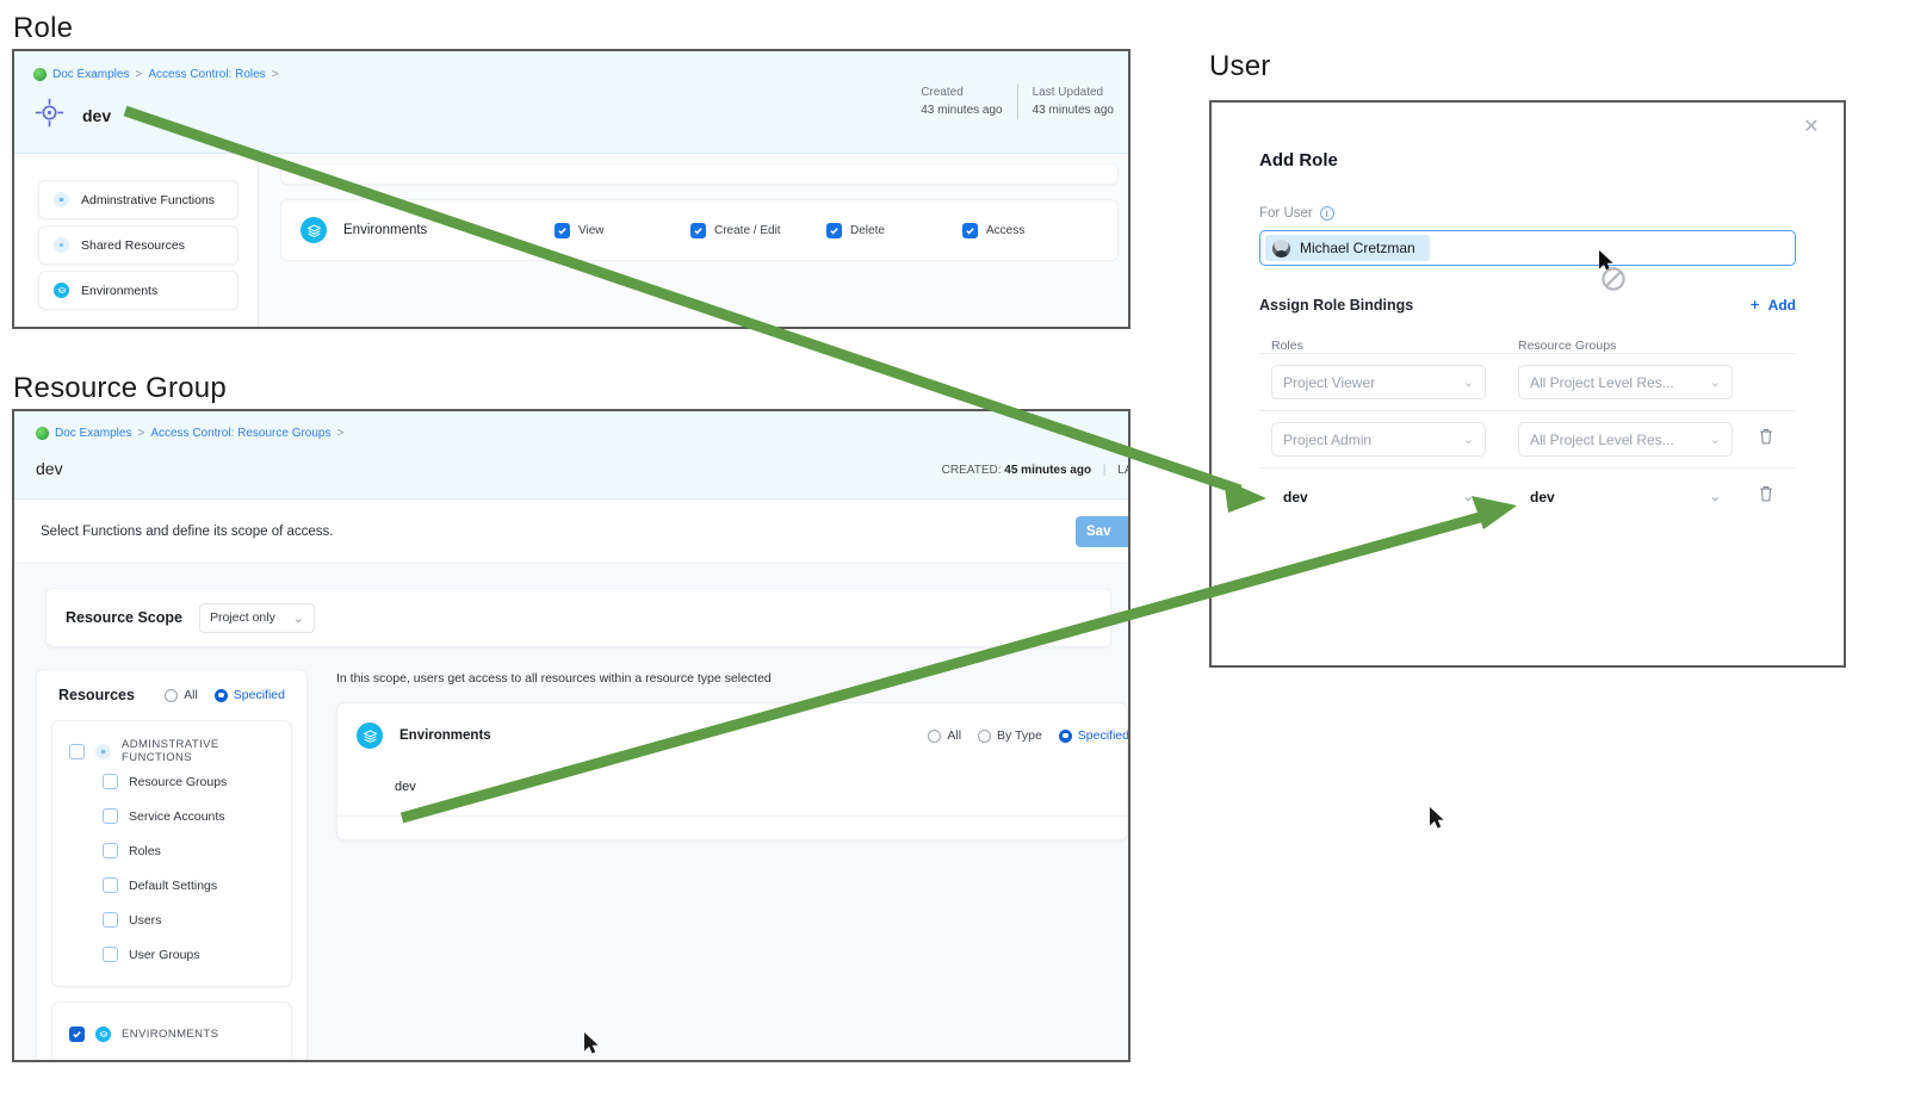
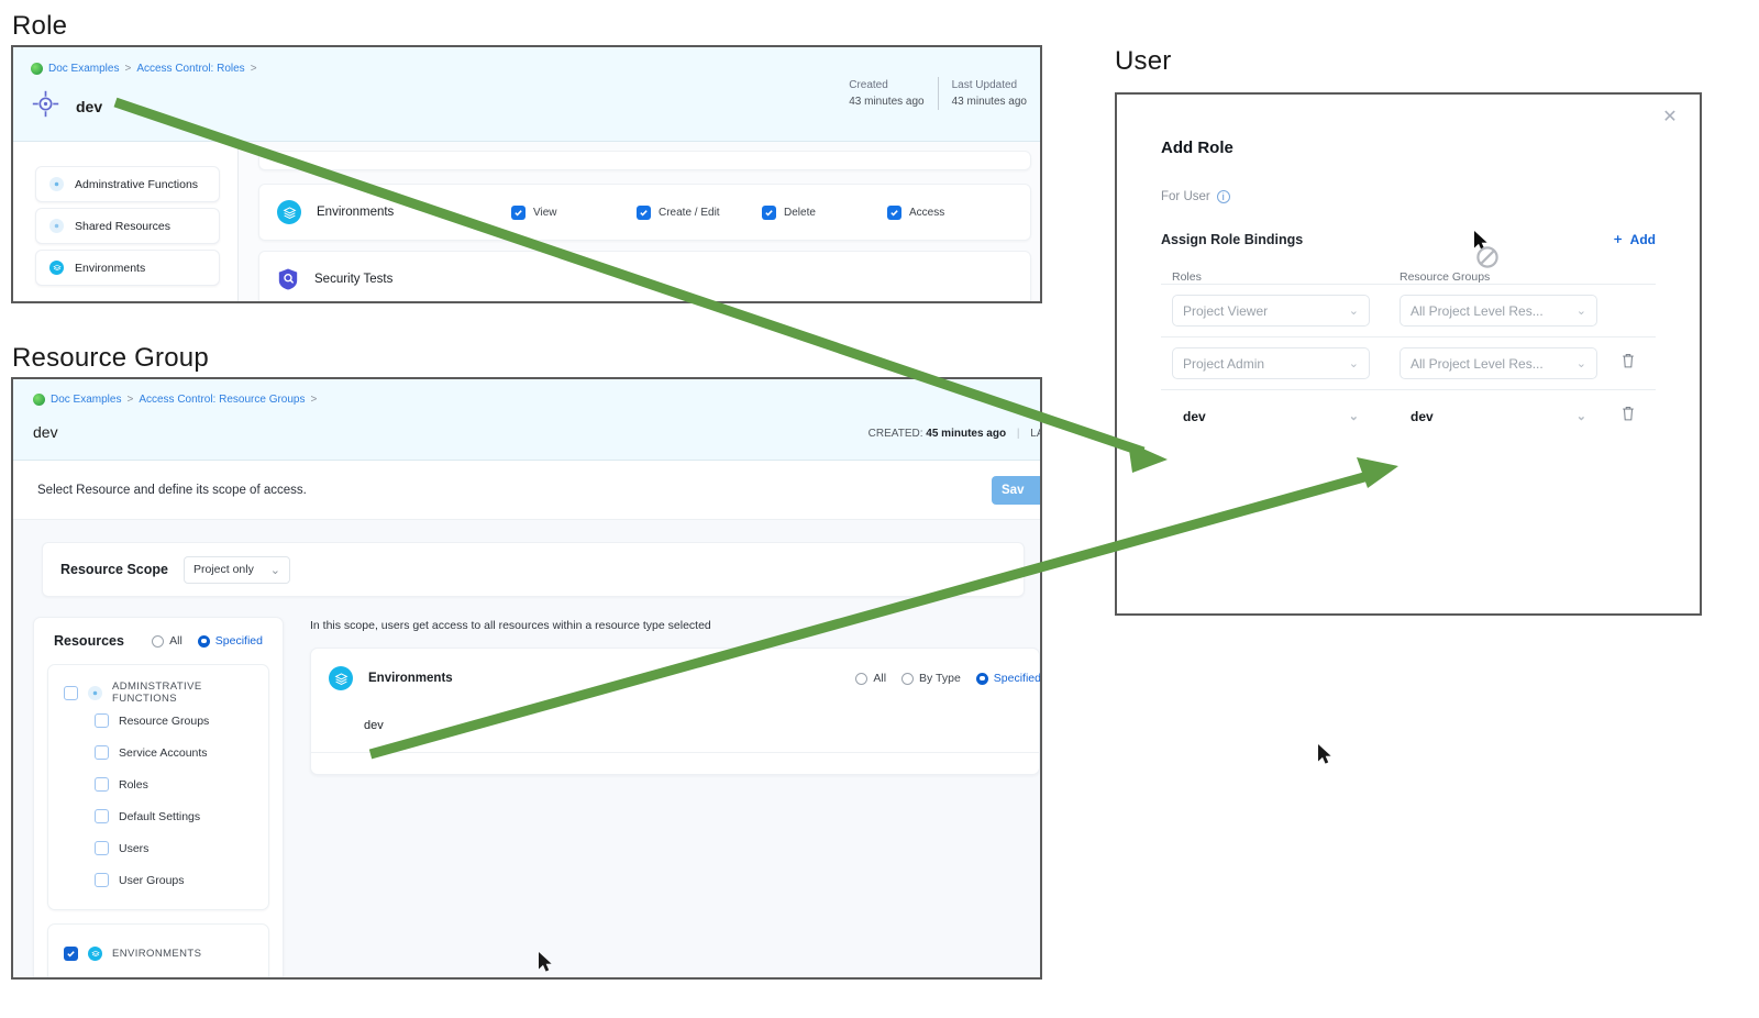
  Role
  Resource Group
  User
  Doc Examples
  >
  Access Control: Roles
  >
  dev
  Created
  43 minutes ago
  Last Updated
  43 minutes ago
  Adminstrative Functions
  Shared Resources
  Environments
  Environments
  View
  Create / Edit
  Delete
  Access
+ Security Tests
  Doc Examples
  >
  Access Control: Resource Groups
  >
  dev
  CREATED: 45 minutes ago | L
- Select Functions and define its scope of access.
+ Select Resource and define its scope of access.
  Sav
  Resource Scope
  Project only
  ⌄
  Resources
  All
  Specified
  ADMINSTRATIVE FUNCTIONS
  Resource Groups
  Service Accounts
  Roles
  Default Settings
  Users
  User Groups
  ENVIRONMENTS
  In this scope, users get access to all resources within a resource type selected
  Environments
  All
  By Type
  Specified
  dev
  ✕
  Add Role
  For User
  i
- Michael Cretzman
  Assign Role Bindings
  ＋
  Add
  Roles
  Resource Groups
  Project Viewer
  ⌄
  All Project Level Res...
  ⌄
  Project Admin
  ⌄
  All Project Level Res...
  ⌄
  dev
  ⌄
  dev
  ⌄
